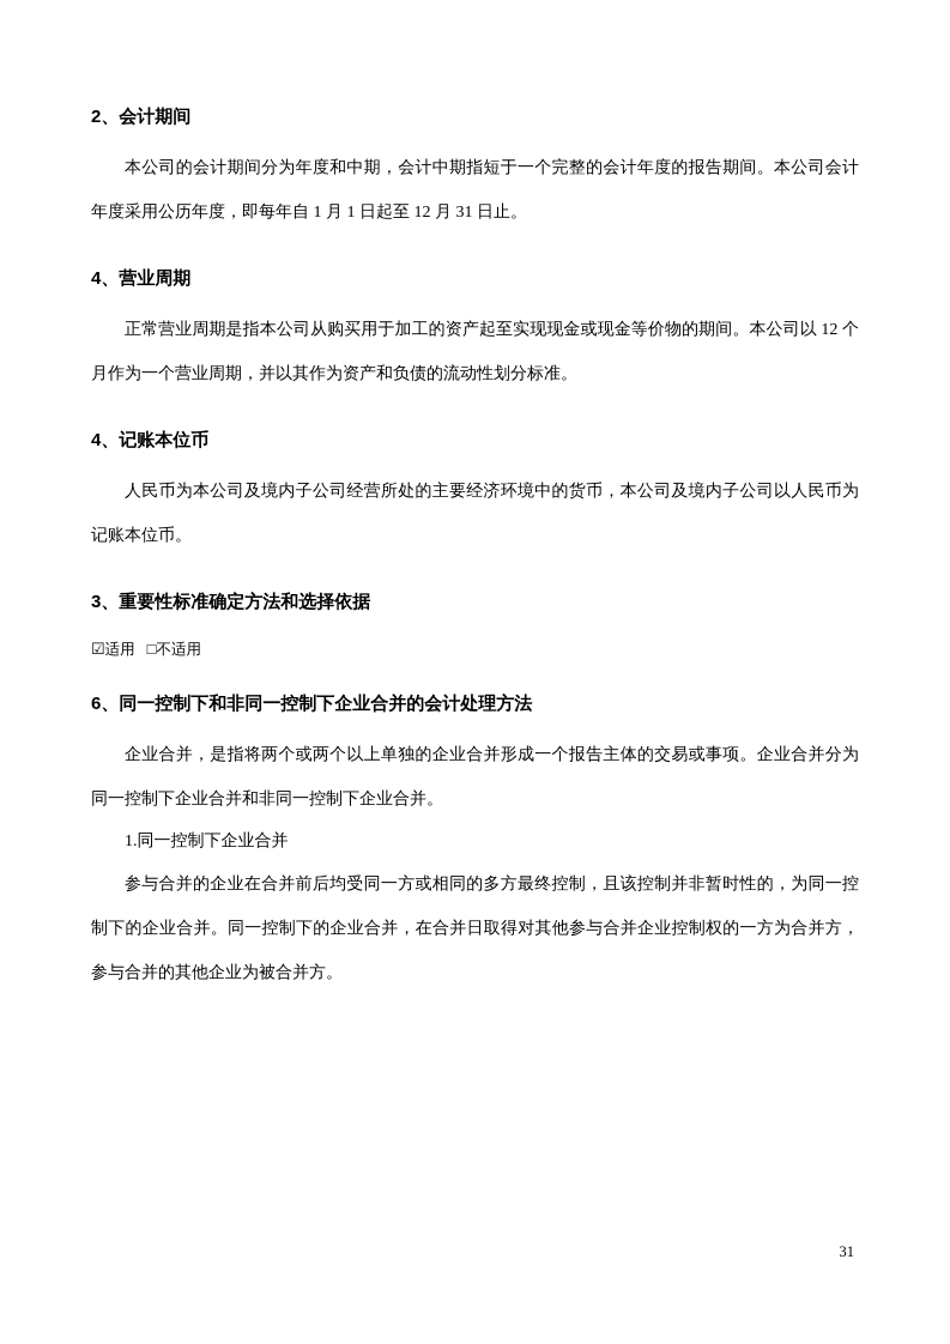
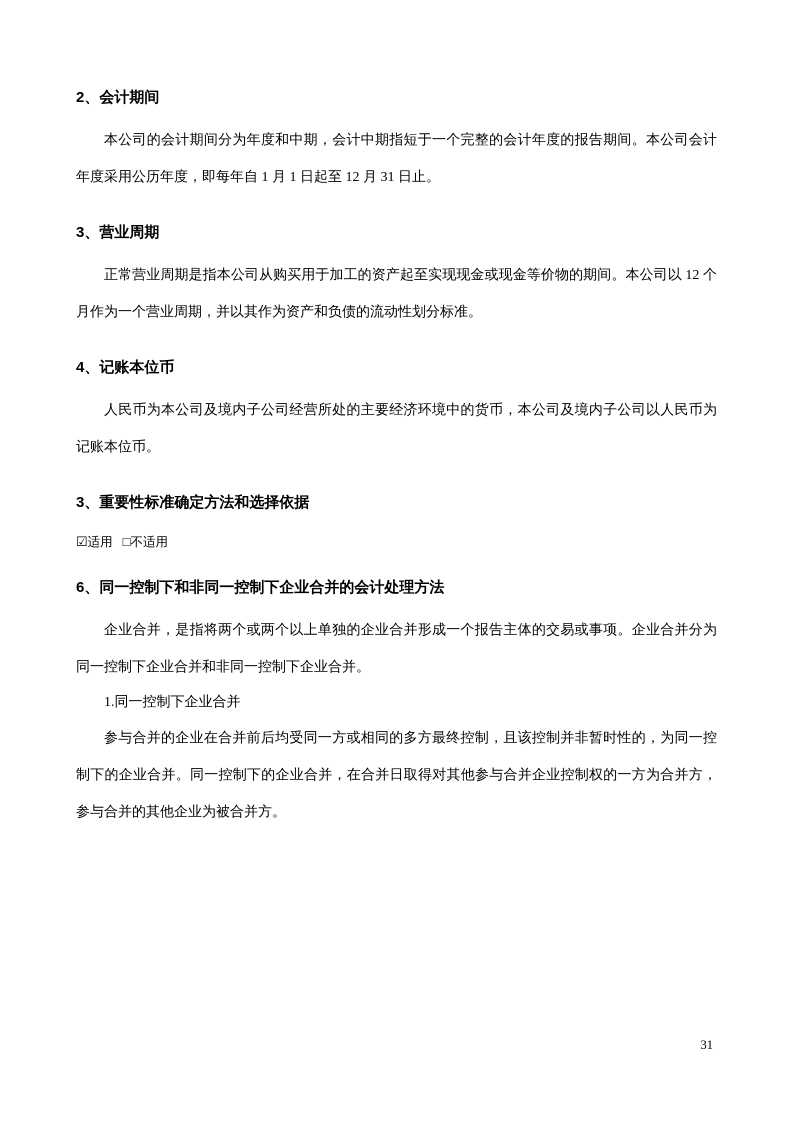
  2、会计期间
  本公司的会计期间分为年度和中期，会计中期指短于一个完整的会计年度的报告期间。本公司会计年度采用公历年度，即每年自 1 月 1 日起至 12 月 31 日止。
- 4、营业周期
+ 3、营业周期
  正常营业周期是指本公司从购买用于加工的资产起至实现现金或现金等价物的期间。本公司以 12 个月作为一个营业周期，并以其作为资产和负债的流动性划分标准。
  4、记账本位币
  人民币为本公司及境内子公司经营所处的主要经济环境中的货币，本公司及境内子公司以人民币为记账本位币。
  3、重要性标准确定方法和选择依据
  ☑适用 □不适用
  6、同一控制下和非同一控制下企业合并的会计处理方法
  企业合并，是指将两个或两个以上单独的企业合并形成一个报告主体的交易或事项。企业合并分为同一控制下企业合并和非同一控制下企业合并。
  1.同一控制下企业合并
  参与合并的企业在合并前后均受同一方或相同的多方最终控制，且该控制并非暂时性的，为同一控制下的企业合并。同一控制下的企业合并，在合并日取得对其他参与合并企业控制权的一方为合并方，参与合并的其他企业为被合并方。
  31
